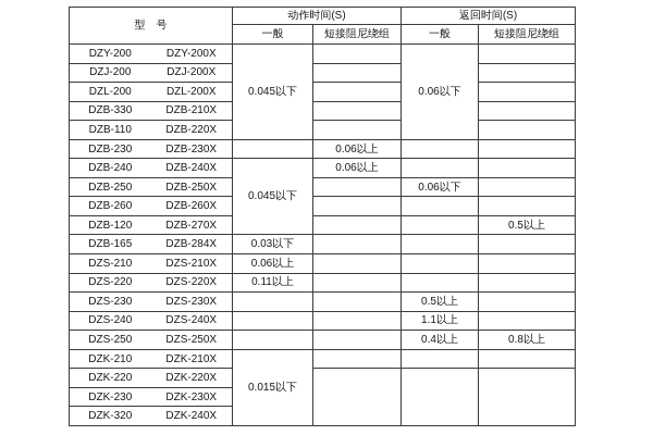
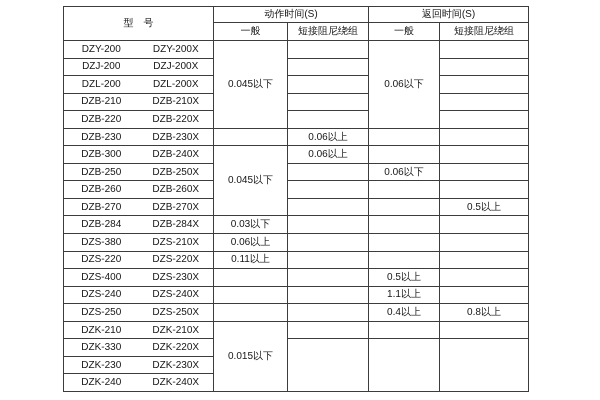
  型 号	动作时间(S)	返回时间(S)
  一般	短接阻尼绕组	一般	短接阻尼绕组
  DZY-200 DZY-200X	0.045以下		0.06以下
  DZJ-200 DZJ-200X
  DZL-200 DZL-200X
- DZB-330 DZB-210X
+ DZB-210 DZB-210X
- DZB-110 DZB-220X
+ DZB-220 DZB-220X
  DZB-230 DZB-230X		0.06以上
- DZB-240 DZB-240X	0.045以下	0.06以上
+ DZB-300 DZB-240X	0.045以下	0.06以上
  DZB-250 DZB-250X		0.06以下
  DZB-260 DZB-260X
- DZB-120 DZB-270X			0.5以上
+ DZB-270 DZB-270X			0.5以上
- DZB-165 DZB-284X	0.03以下
+ DZB-284 DZB-284X	0.03以下
- DZS-210 DZS-210X	0.06以上
+ DZS-380 DZS-210X	0.06以上
  DZS-220 DZS-220X	0.11以上
- DZS-230 DZS-230X			0.5以上
+ DZS-400 DZS-230X			0.5以上
  DZS-240 DZS-240X			1.1以上
  DZS-250 DZS-250X			0.4以上	0.8以上
  DZK-210 DZK-210X	0.015以下
- DZK-220 DZK-220X
+ DZK-330 DZK-220X
  DZK-230 DZK-230X
- DZK-320 DZK-240X
+ DZK-240 DZK-240X
